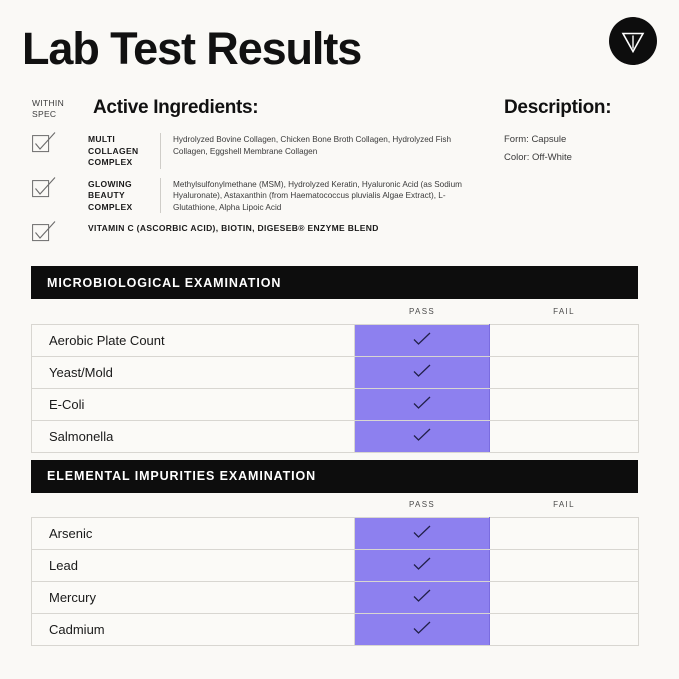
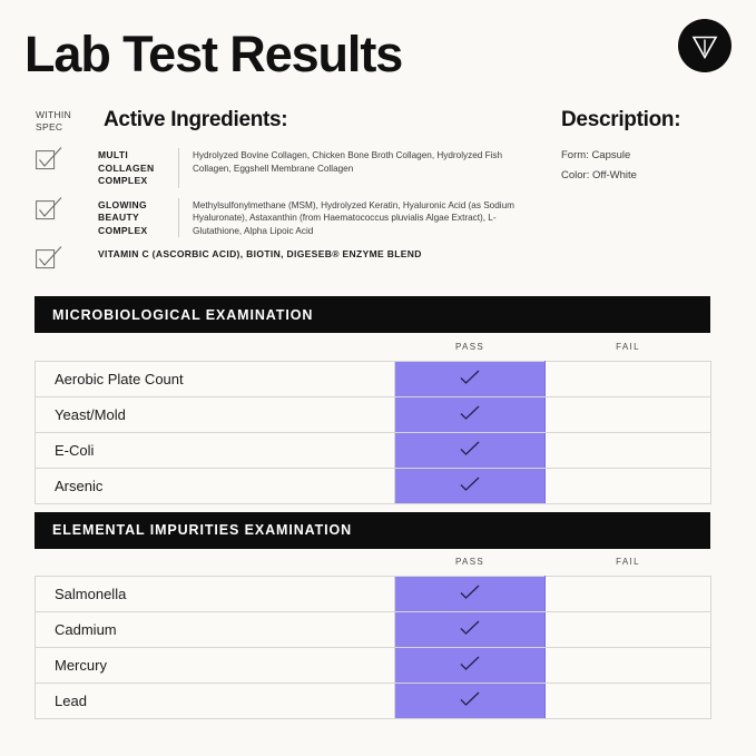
  Lab Test Results
  WITHIN
  SPEC
  Active Ingredients:
  MULTI COLLAGEN COMPLEX
  Hydrolyzed Bovine Collagen, Chicken Bone Broth Collagen, Hydrolyzed Fish Collagen, Eggshell Membrane Collagen
  GLOWING BEAUTY COMPLEX
  Methylsulfonylmethane (MSM), Hydrolyzed Keratin, Hyaluronic Acid (as Sodium Hyaluronate), Astaxanthin (from Haematococcus pluvialis Algae Extract), L-Glutathione, Alpha Lipoic Acid
  VITAMIN C (ASCORBIC ACID), BIOTIN, DIGESEB® ENZYME BLEND
  Description:
  Form: Capsule
  Color: Off-White
  MICROBIOLOGICAL EXAMINATION
  	PASS	FAIL
  Aerobic Plate Count
  Yeast/Mold
  E-Coli
- Salmonella
+ Arsenic
  ELEMENTAL IMPURITIES EXAMINATION
  	PASS	FAIL
- Arsenic
+ Salmonella
- Lead
+ Cadmium
  Mercury
- Cadmium
+ Lead
